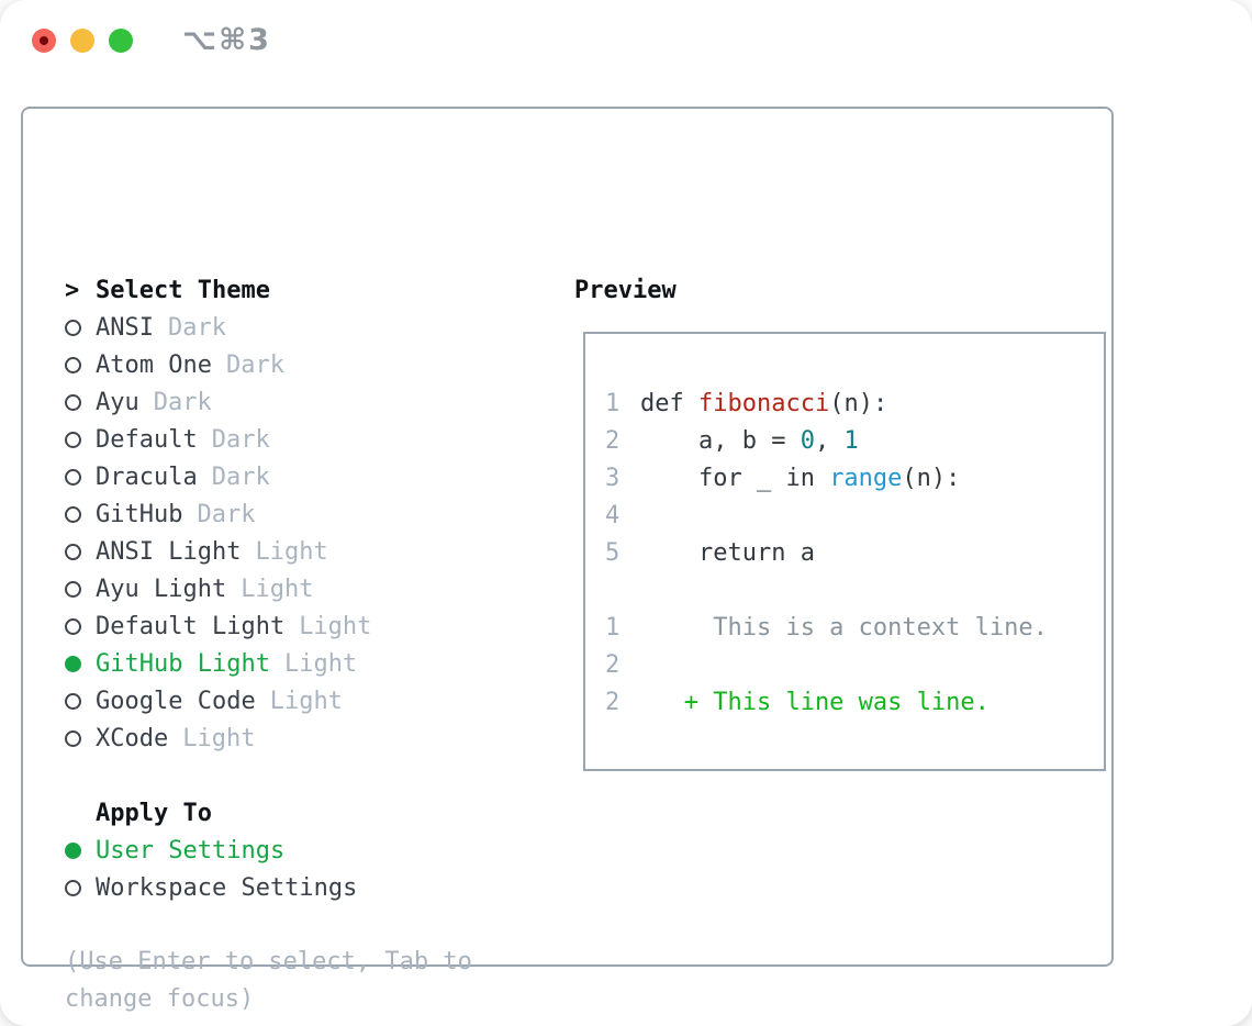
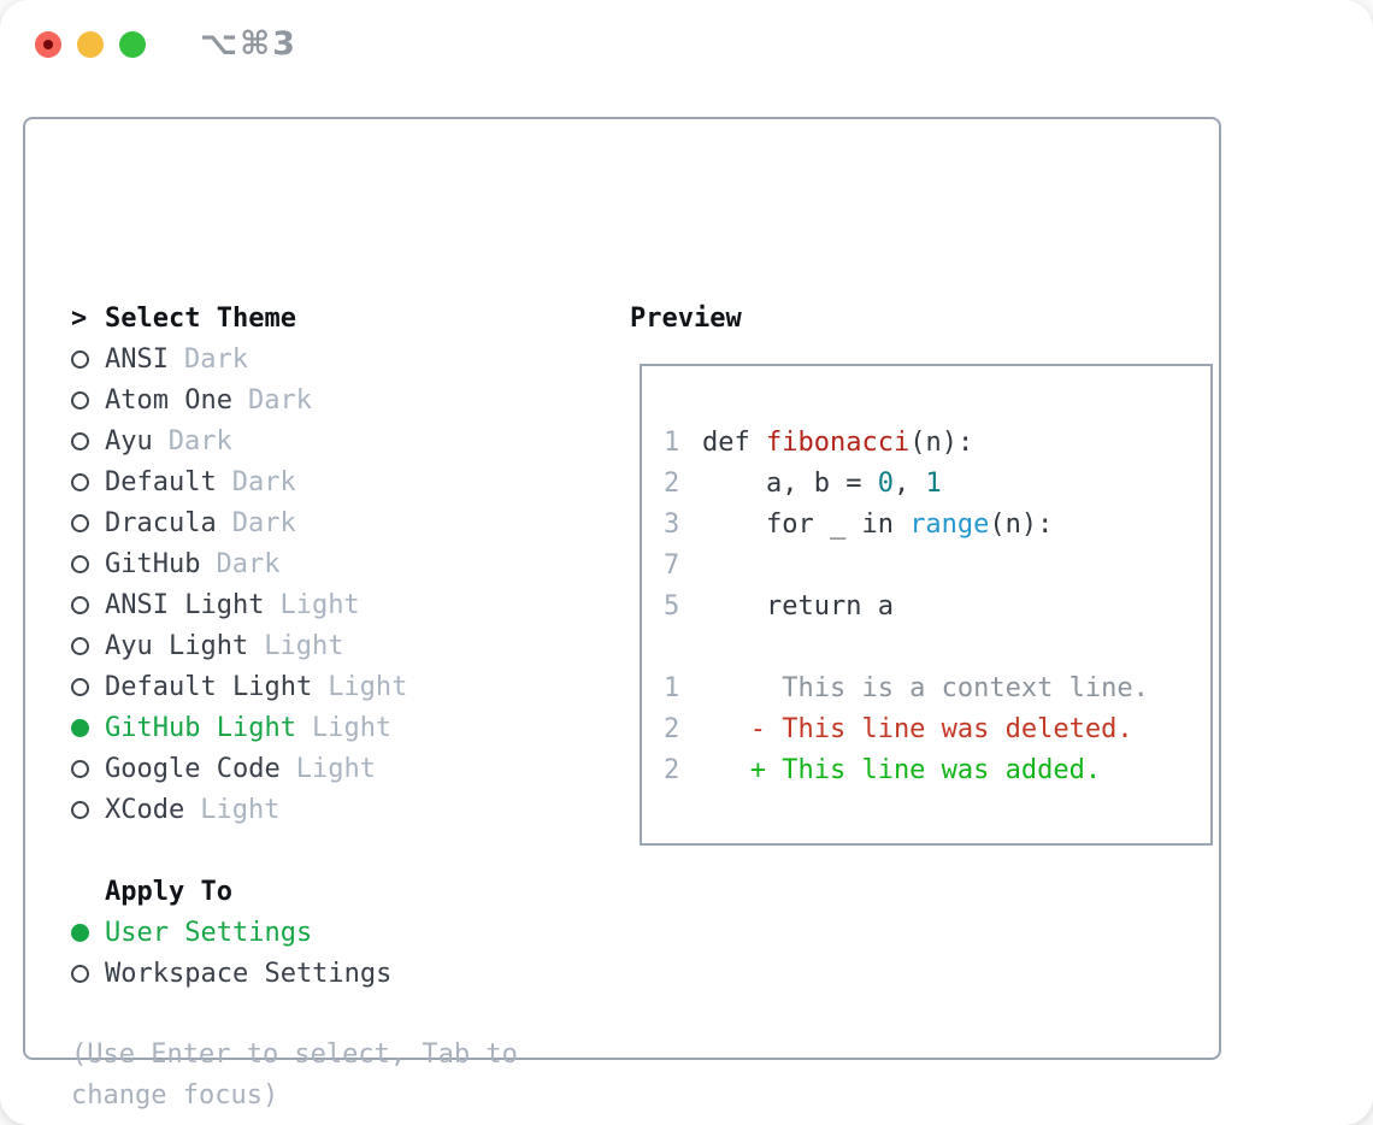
  ⌥⌘3
  >
  Select Theme
  ANSI
  Dark
  Atom One
  Dark
  Ayu
  Dark
  Default
  Dark
  Dracula
  Dark
  GitHub
  Dark
  ANSI Light
  Light
  Ayu Light
  Light
  Default Light
  Light
  GitHub Light
  Light
  Google Code
  Light
  XCode
  Light
  Apply To
  User Settings
  Workspace Settings
  (Use Enter to select, Tab to
  change focus)
  Preview
  1
  def
  fibonacci
  (n):
  2
  a, b =
  0
  ,
  1
  3
  for _ in
  range
  (n):
- 4
+ 7
  5
  return a
  1
  This is a context line.
  2
+ - This line was deleted.
  2
- + This line was line.
+ + This line was added.
